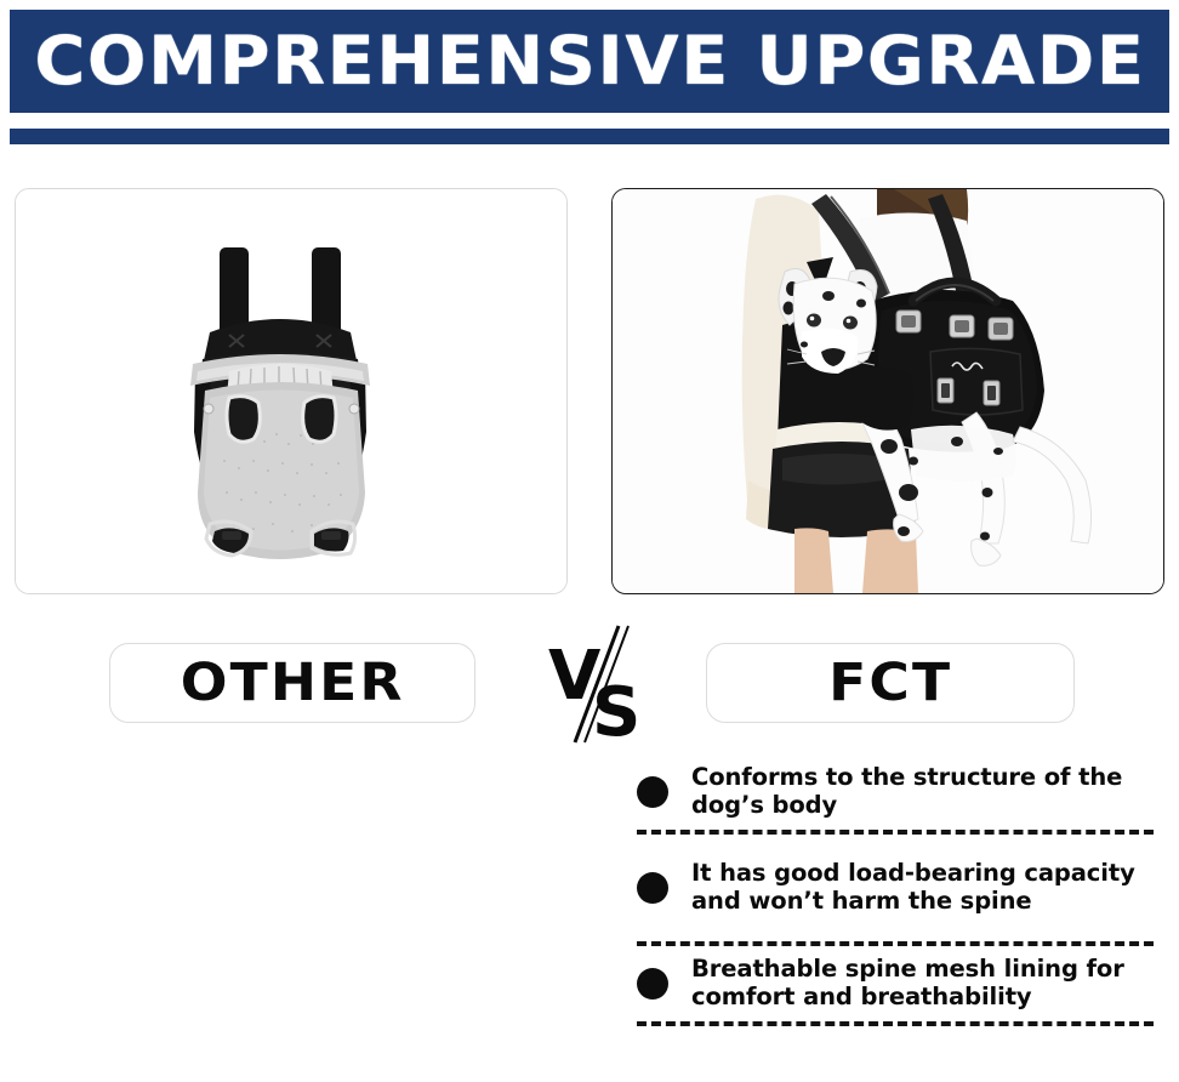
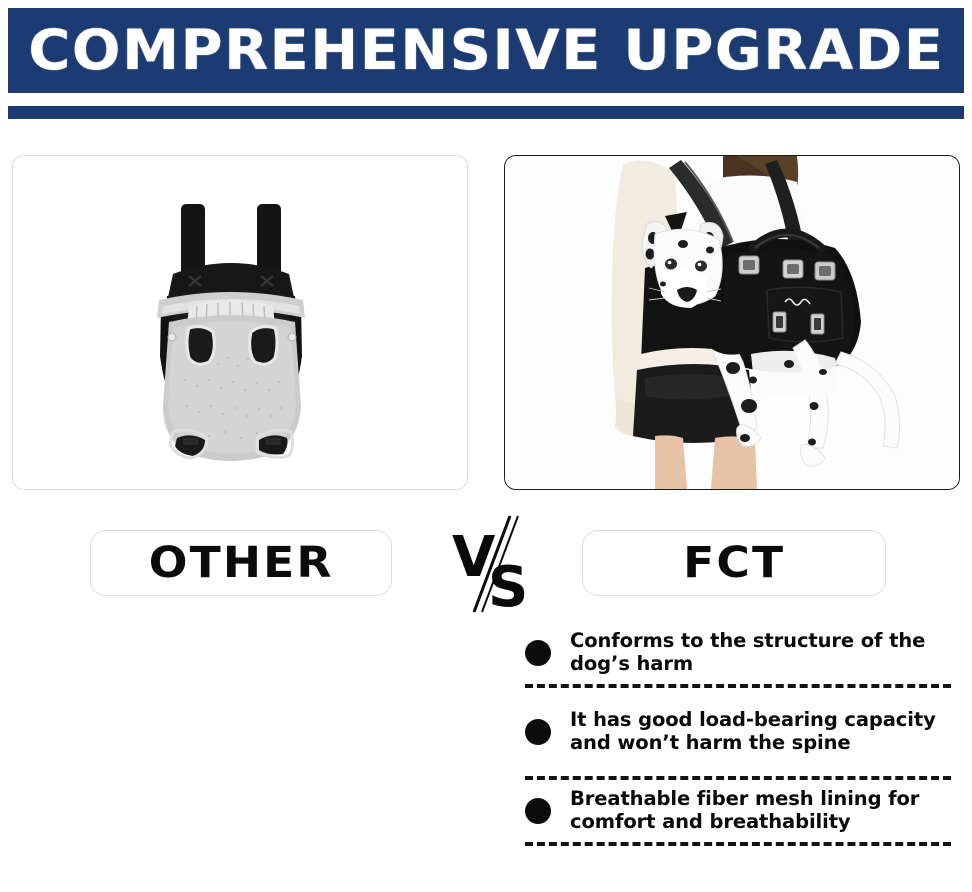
  COMPREHENSIVE UPGRADE
  OTHER
  V
  S
  FCT
- Conforms to the structure of the dog’s body
+ Conforms to the structure of the dog’s harm
  It has good load-bearing capacity and won’t harm the spine
- Breathable spine mesh lining for comfort and breathability
+ Breathable fiber mesh lining for comfort and breathability
